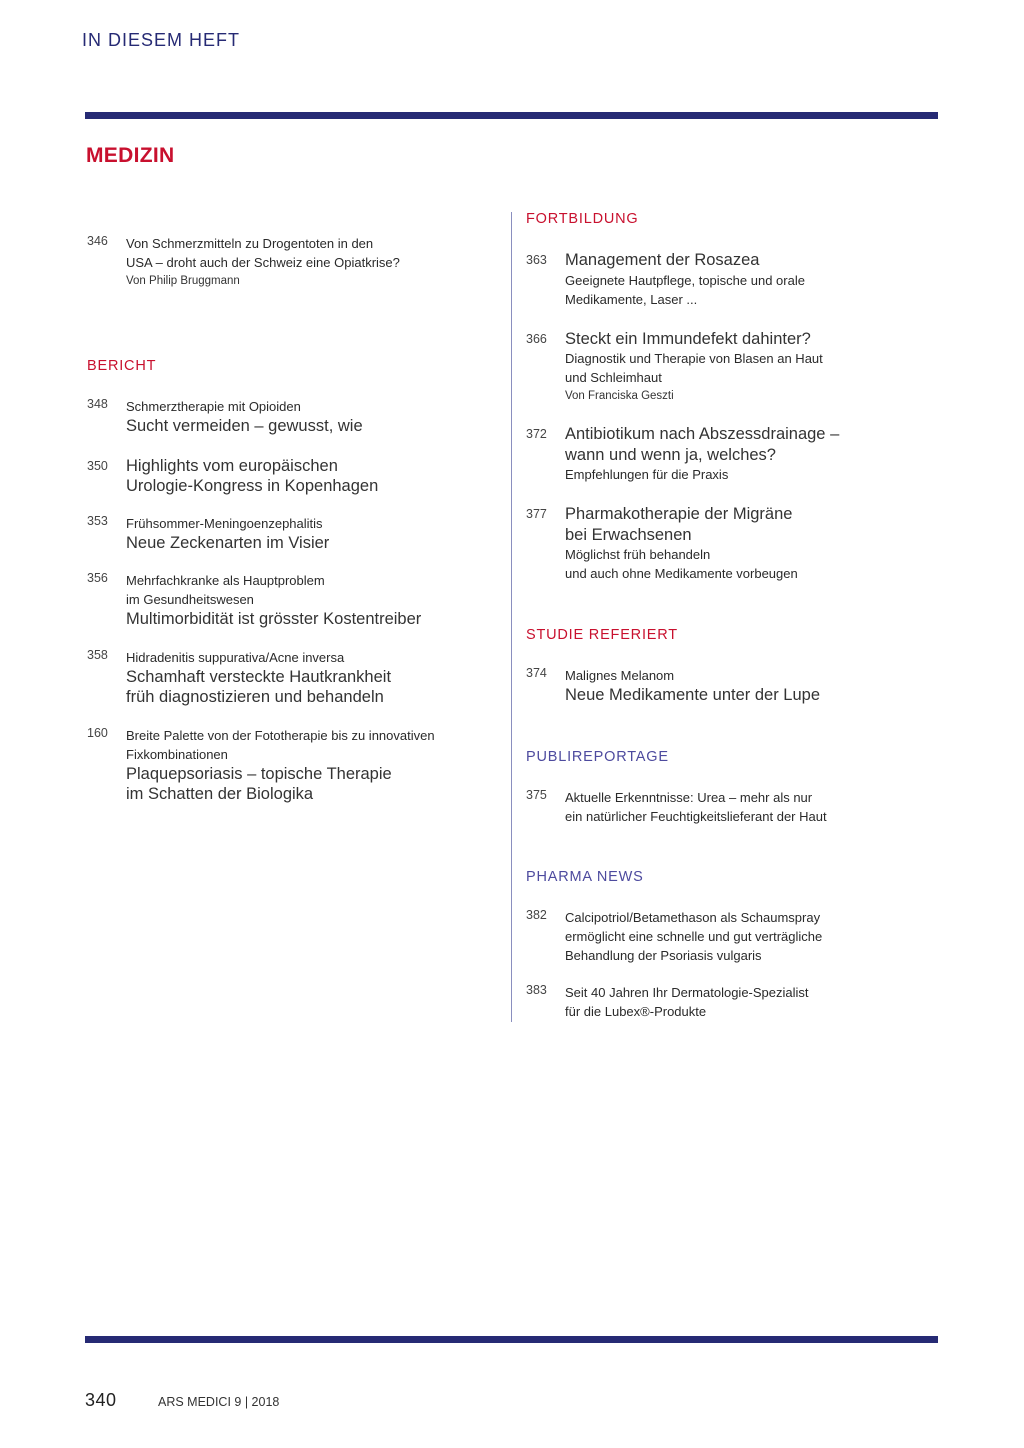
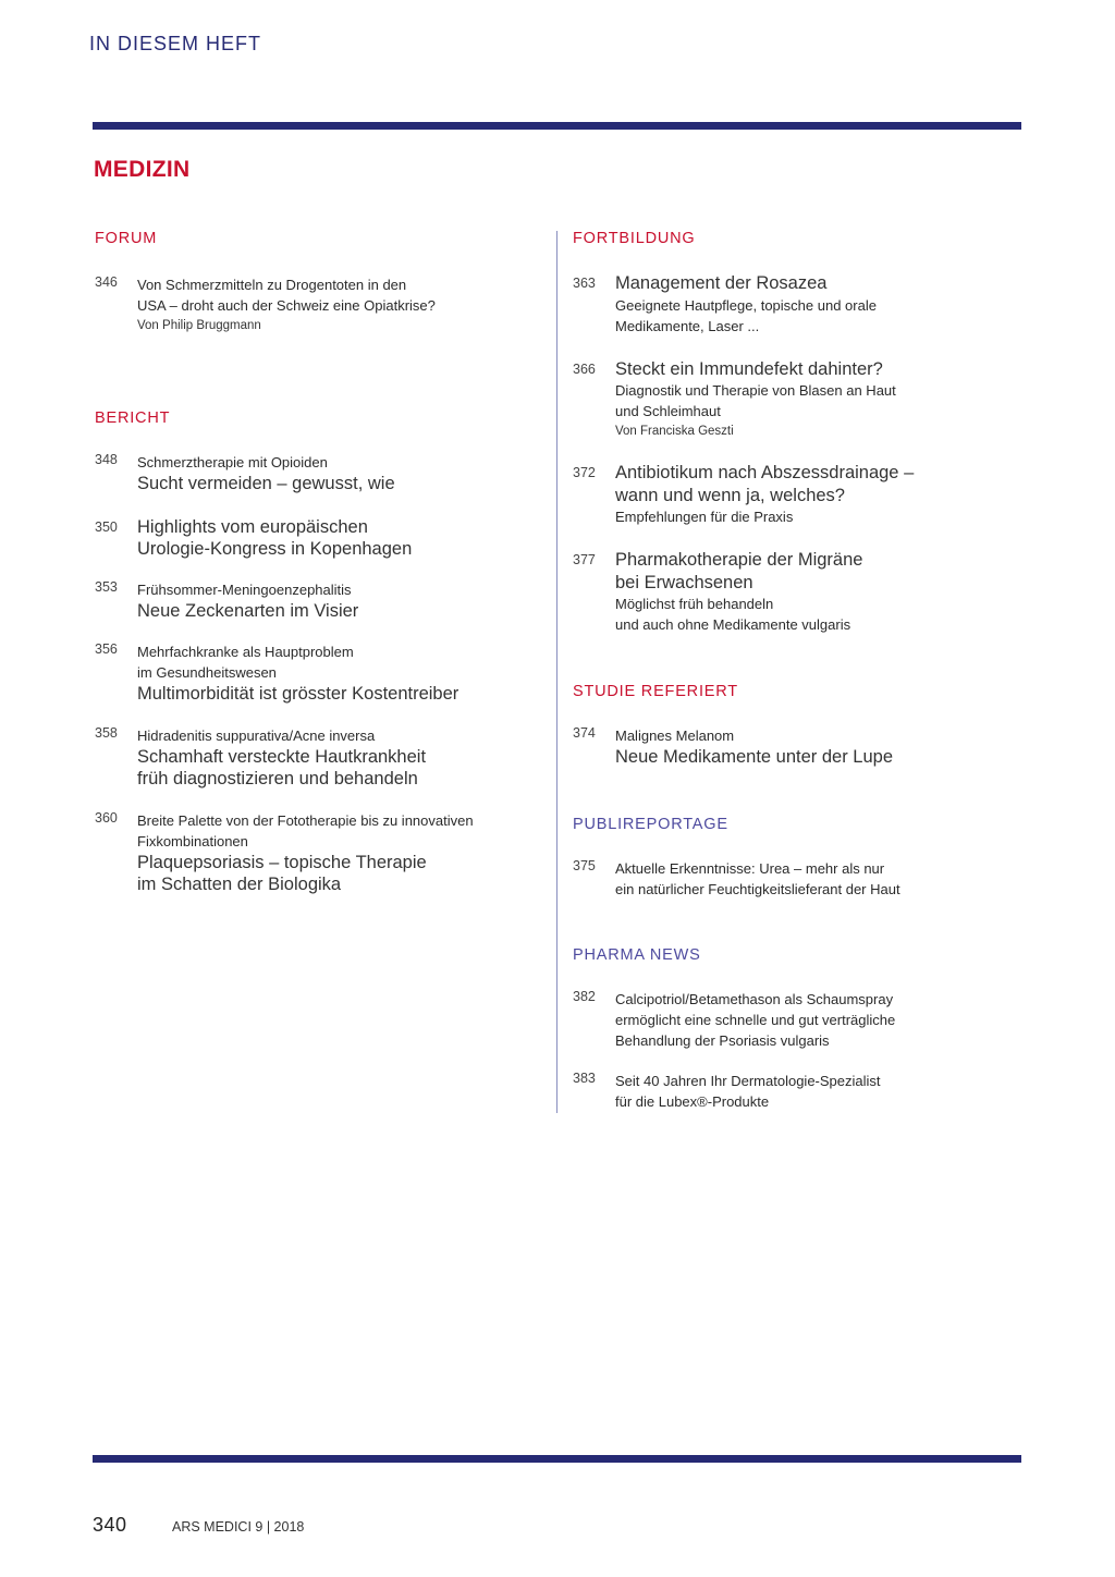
  IN DIESEM HEFT
  MEDIZIN
+ FORUM
  346
  Von Schmerzmitteln zu Drogentoten in den
  USA – droht auch der Schweiz eine Opiatkrise?
  Von Philip Bruggmann
  BERICHT
  348
  Schmerztherapie mit Opioiden
  Sucht vermeiden – gewusst, wie
  350
  Highlights vom europäischen
  Urologie-Kongress in Kopenhagen
  353
  Frühsommer-Meningoenzephalitis
  Neue Zeckenarten im Visier
  356
  Mehrfachkranke als Hauptproblem
  im Gesundheitswesen
  Multimorbidität ist grösster Kostentreiber
  358
  Hidradenitis suppurativa/Acne inversa
  Schamhaft versteckte Hautkrankheit
  früh diagnostizieren und behandeln
- 160
+ 360
  Breite Palette von der Fototherapie bis zu innovativen
  Fixkombinationen
  Plaquepsoriasis – topische Therapie
  im Schatten der Biologika
  FORTBILDUNG
  363
  Management der Rosazea
  Geeignete Hautpflege, topische und orale
  Medikamente, Laser ...
  366
  Steckt ein Immundefekt dahinter?
  Diagnostik und Therapie von Blasen an Haut
  und Schleimhaut
  Von Franciska Geszti
  372
  Antibiotikum nach Abszessdrainage –
  wann und wenn ja, welches?
  Empfehlungen für die Praxis
  377
  Pharmakotherapie der Migräne
  bei Erwachsenen
  Möglichst früh behandeln
- und auch ohne Medikamente vorbeugen
+ und auch ohne Medikamente vulgaris
  STUDIE REFERIERT
  374
  Malignes Melanom
  Neue Medikamente unter der Lupe
  PUBLIREPORTAGE
  375
  Aktuelle Erkenntnisse: Urea – mehr als nur
  ein natürlicher Feuchtigkeitslieferant der Haut
  PHARMA NEWS
  382
  Calcipotriol/Betamethason als Schaumspray
  ermöglicht eine schnelle und gut verträgliche
  Behandlung der Psoriasis vulgaris
  383
  Seit 40 Jahren Ihr Dermatologie-Spezialist
  für die Lubex®-Produkte
  340
  ARS MEDICI 9 | 2018
